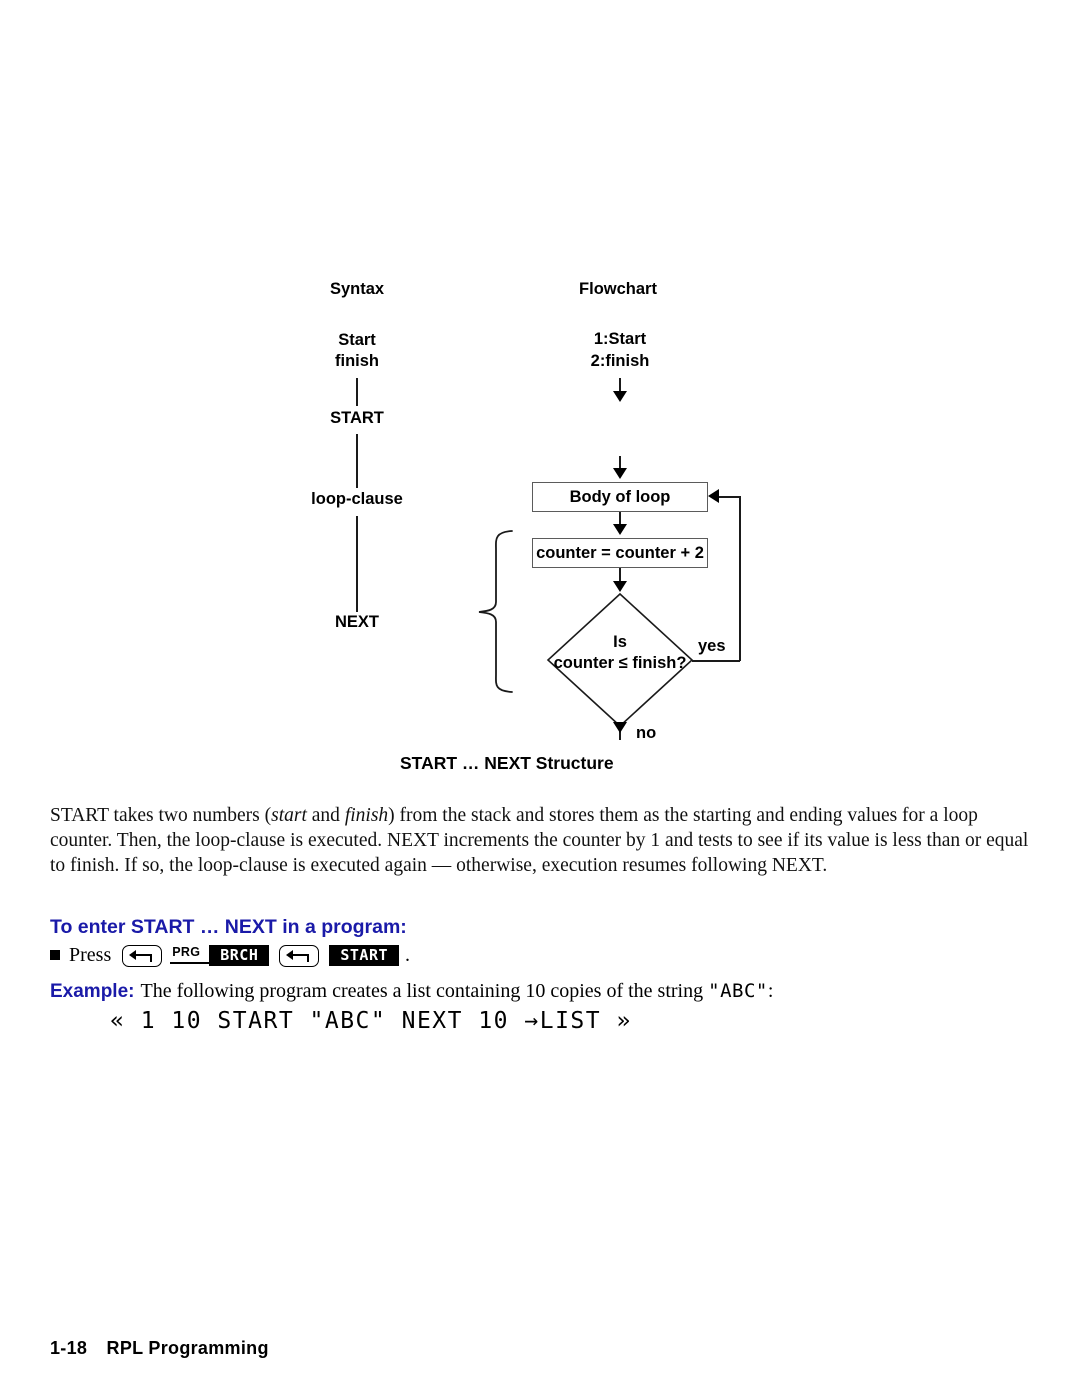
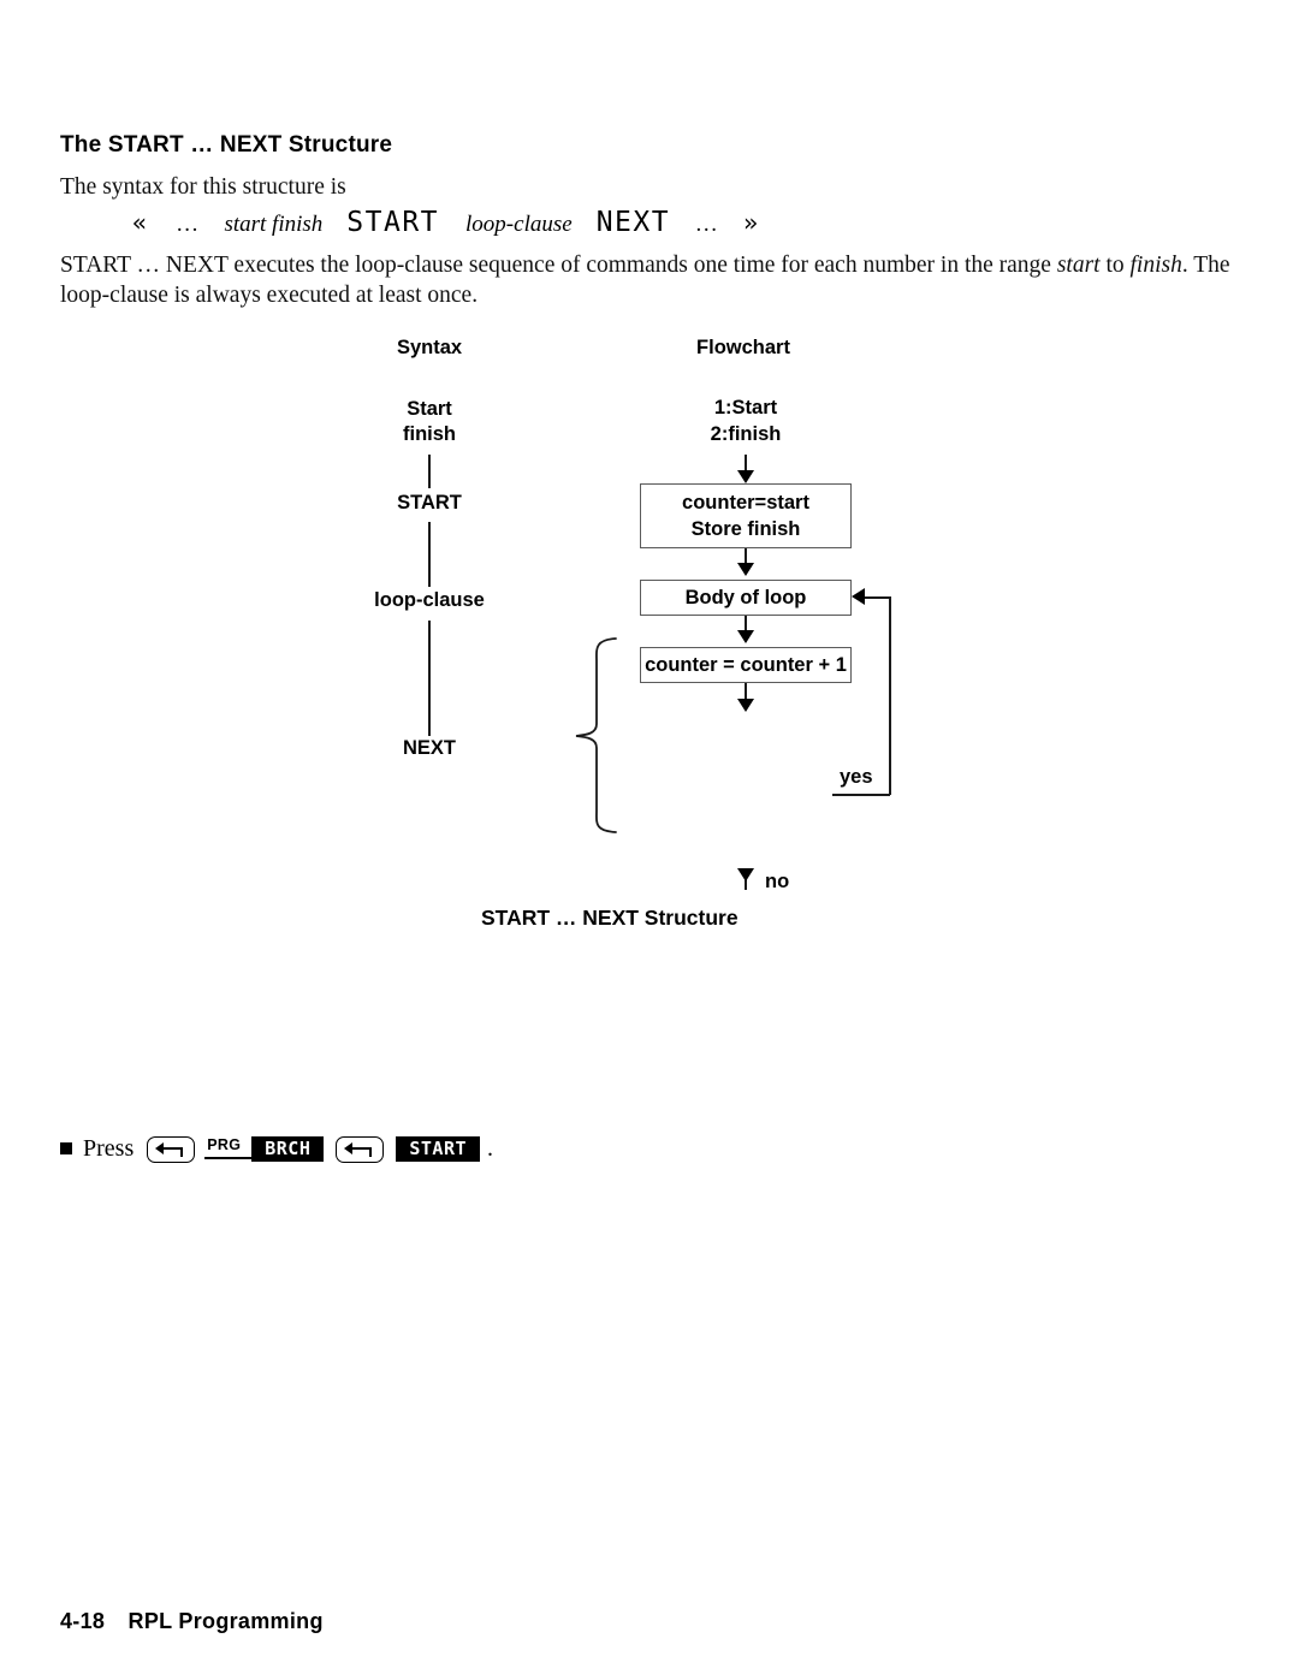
+ The START … NEXT Structure
+ The syntax for this structure is
+ « … start finish START loop-clause NEXT … »
+ START … NEXT executes the loop-clause sequence of commands one time for each number in the range start to finish. The loop-clause is always executed at least once.
  Syntax
  Flowchart
  Start
  finish
  START
  loop-clause
  NEXT
  1:Start
  2:finish
+ counter=start
+ Store finish
  Body of loop
- counter = counter + 2
+ counter = counter + 1
- Is
- counter ≤ finish?
  yes
  no
  START … NEXT Structure
- START takes two numbers (start and finish) from the stack and stores them as the starting and ending values for a loop counter. Then, the loop-clause is executed. NEXT increments the counter by 1 and tests to see if its value is less than or equal to finish. If so, the loop-clause is executed again — otherwise, execution resumes following NEXT.
- To enter START … NEXT in a program:
  Press
  PRG
  BRCH
  START
  .
- Example: The following program creates a list containing 10 copies of the string "ABC":
- « 1 10 START "ABC" NEXT 10 →LIST »
- 1-18 RPL Programming
+ 4-18 RPL Programming
